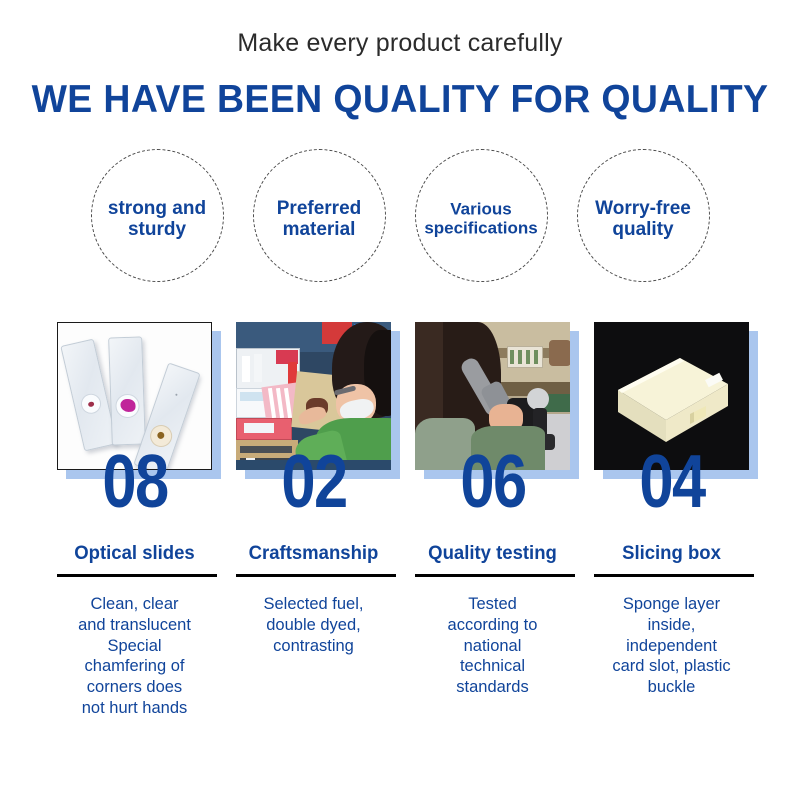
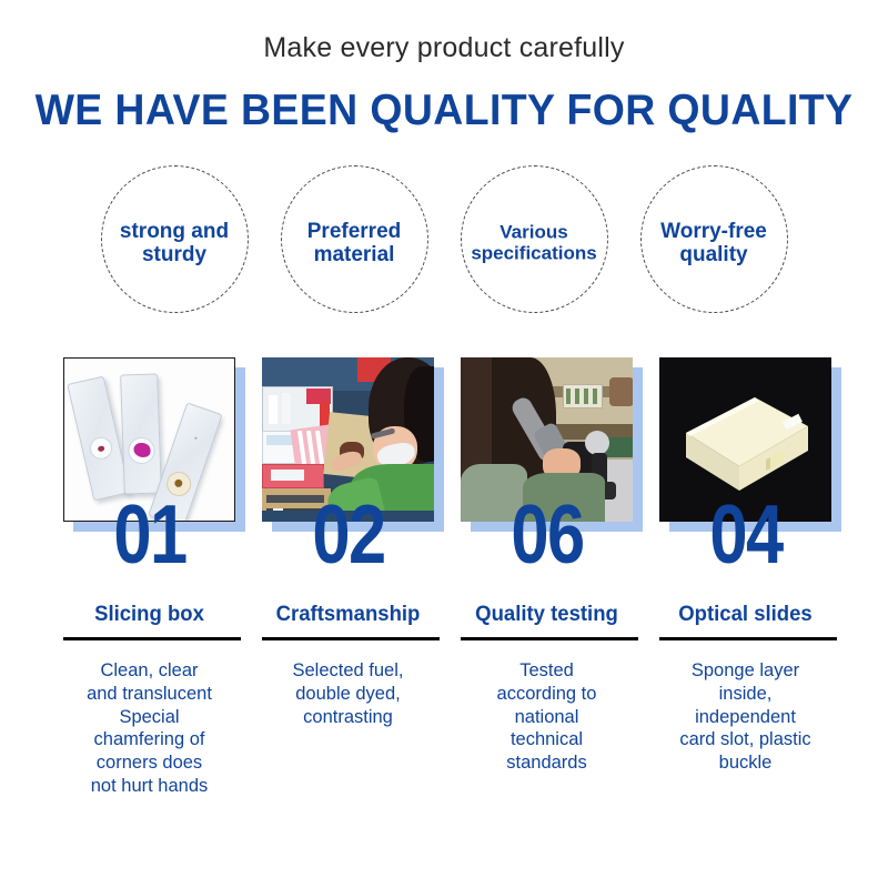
  Make every product carefully
  WE HAVE BEEN QUALITY FOR QUALITY
  strong and
  sturdy
  Preferred
  material
  Various
  specifications
  Worry-free
  quality
- 08
+ 01
- Optical slides
+ Slicing box
  Clean, clear
  and translucent
  Special
  chamfering of
  corners does
  not hurt hands
  02
  Craftsmanship
  Selected fuel,
  double dyed,
  contrasting
  06
  Quality testing
  Tested
  according to
  national
  technical
  standards
  04
- Slicing box
+ Optical slides
  Sponge layer
  inside,
  independent
  card slot, plastic
  buckle
